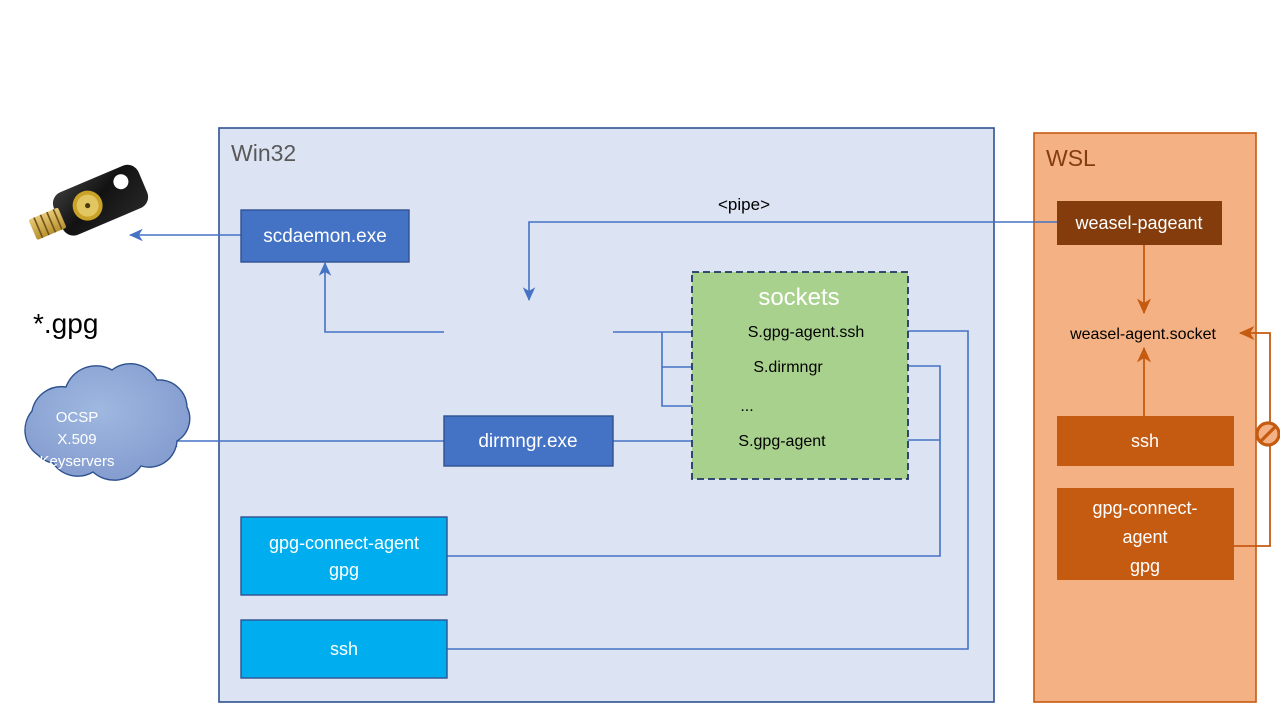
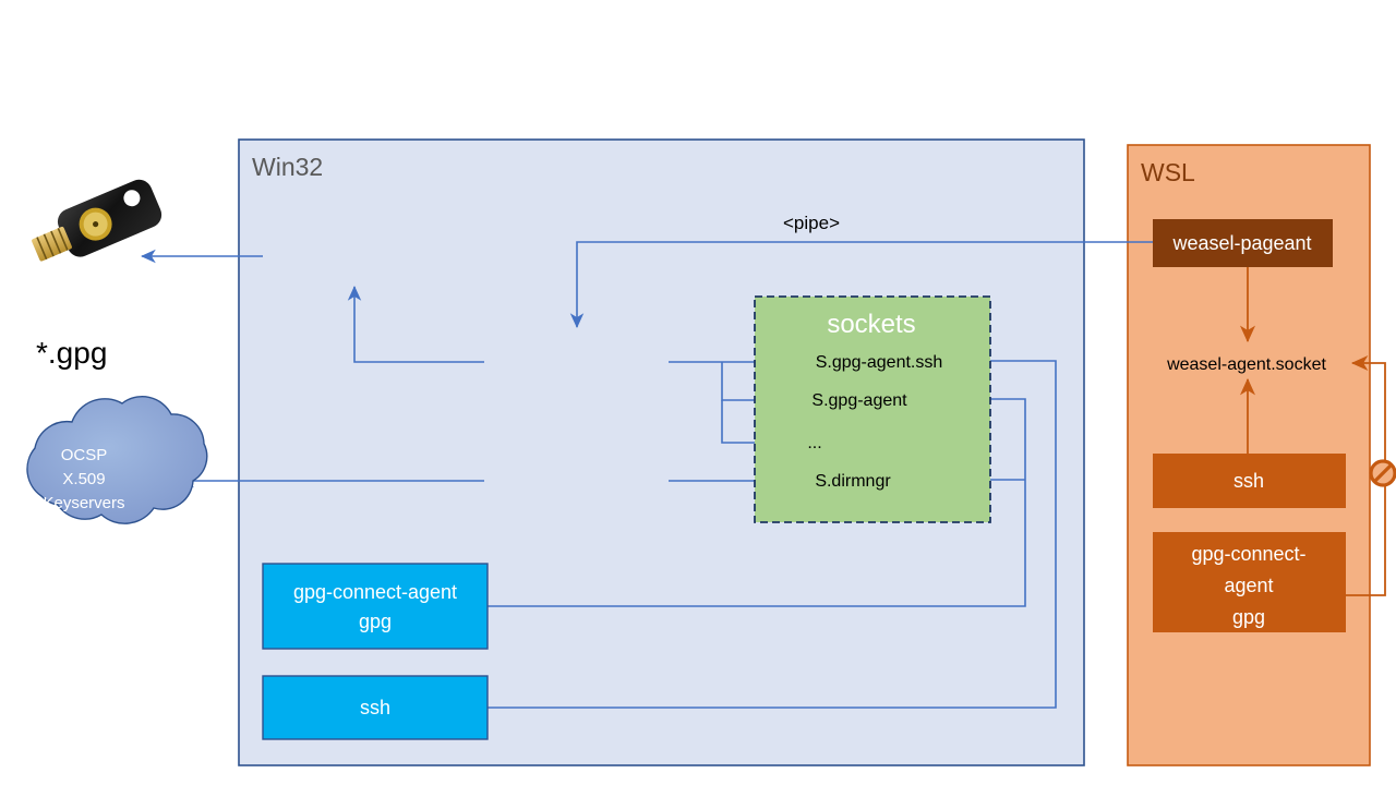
- scdaemon.exe
- dirmngr.exe
  gpg-connect-agent
  gpg
  ssh
  sockets
  S.gpg-agent.ssh
- S.dirmngr
+ S.gpg-agent
  ...
- S.gpg-agent
+ S.dirmngr
  Win32
  WSL
  <pipe>
  weasel-pageant
  weasel-agent.socket
  ssh
  gpg-connect-
  agent
  gpg
  *.gpg
  OCSP
  X.509
  Keyservers
